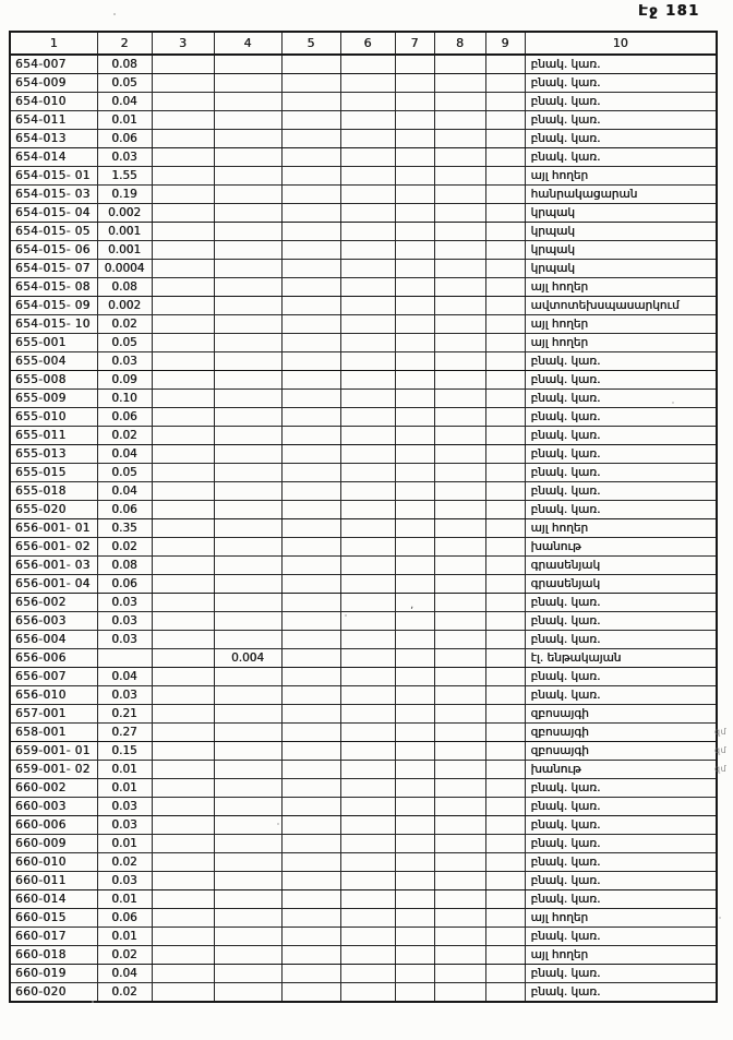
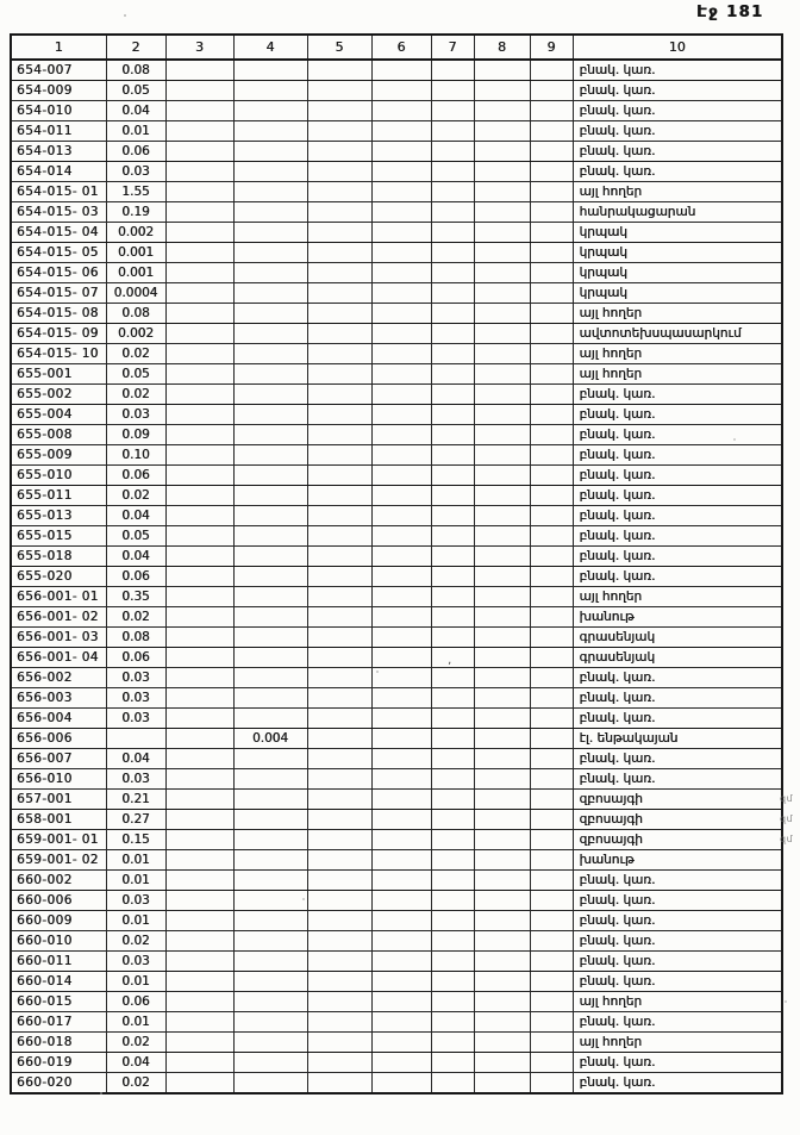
  Էջ 181
  1	2	3	4	5	6	7	8	9	10
  654-007	0.08								բնակ. կառ.
  654-009	0.05								բնակ. կառ.
  654-010	0.04								բնակ. կառ.
  654-011	0.01								բնակ. կառ.
  654-013	0.06								բնակ. կառ.
  654-014	0.03								բնակ. կառ.
  654-015- 01	1.55								այլ հողեր
  654-015- 03	0.19								հանրակացարան
  654-015- 04	0.002								կրպակ
  654-015- 05	0.001								կրպակ
  654-015- 06	0.001								կրպակ
  654-015- 07	0.0004								կրպակ
  654-015- 08	0.08								այլ հողեր
  654-015- 09	0.002								ավտոտեխսպասարկում
  654-015- 10	0.02								այլ հողեր
  655-001	0.05								այլ հողեր
+ 655-002	0.02								բնակ. կառ.
  655-004	0.03								բնակ. կառ.
  655-008	0.09								բնակ. կառ.
  655-009	0.10								բնակ. կառ.
  655-010	0.06								բնակ. կառ.
  655-011	0.02								բնակ. կառ.
  655-013	0.04								բնակ. կառ.
  655-015	0.05								բնակ. կառ.
  655-018	0.04								բնակ. կառ.
  655-020	0.06								բնակ. կառ.
  656-001- 01	0.35								այլ հողեր
  656-001- 02	0.02								խանութ
  656-001- 03	0.08								գրասենյակ
  656-001- 04	0.06								գրասենյակ
  656-002	0.03								բնակ. կառ.
  656-003	0.03								բնակ. կառ.
  656-004	0.03								բնակ. կառ.
  656-006			0.004						էլ. ենթակայան
  656-007	0.04								բնակ. կառ.
  656-010	0.03								բնակ. կառ.
  657-001	0.21								զբոսայգի
  658-001	0.27								զբոսայգի
  659-001- 01	0.15								զբոսայգի
  659-001- 02	0.01								խանութ
  660-002	0.01								բնակ. կառ.
- 660-003	0.03								բնակ. կառ.
  660-006	0.03								բնակ. կառ.
  660-009	0.01								բնակ. կառ.
  660-010	0.02								բնակ. կառ.
  660-011	0.03								բնակ. կառ.
  660-014	0.01								բնակ. կառ.
  660-015	0.06								այլ հողեր
  660-017	0.01								բնակ. կառ.
  660-018	0.02								այլ հողեր
  660-019	0.04								բնակ. կառ.
  660-020	0.02								բնակ. կառ.
  ՚
  զմ
  զմ
  զմ
